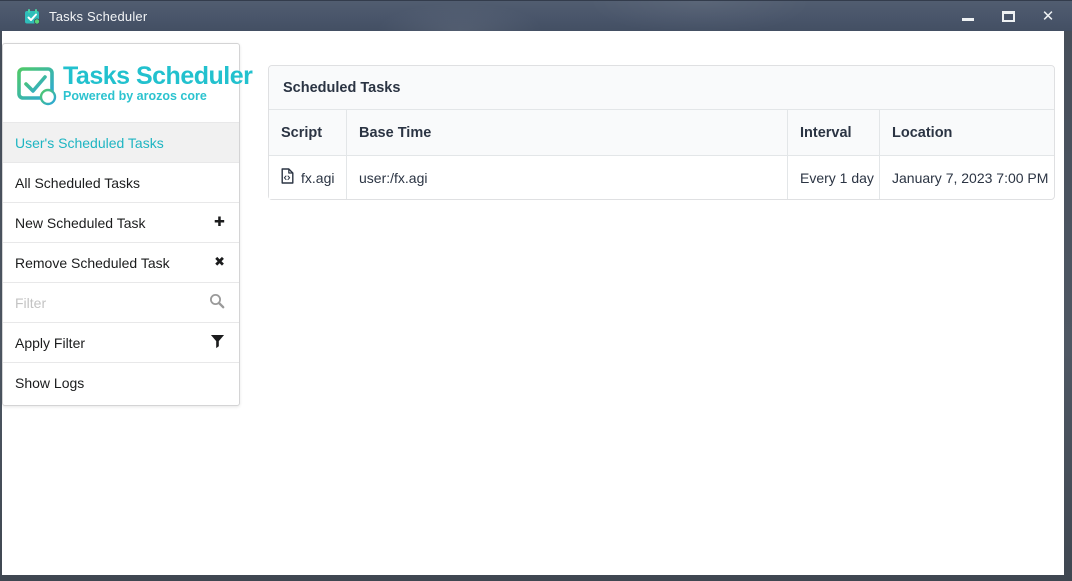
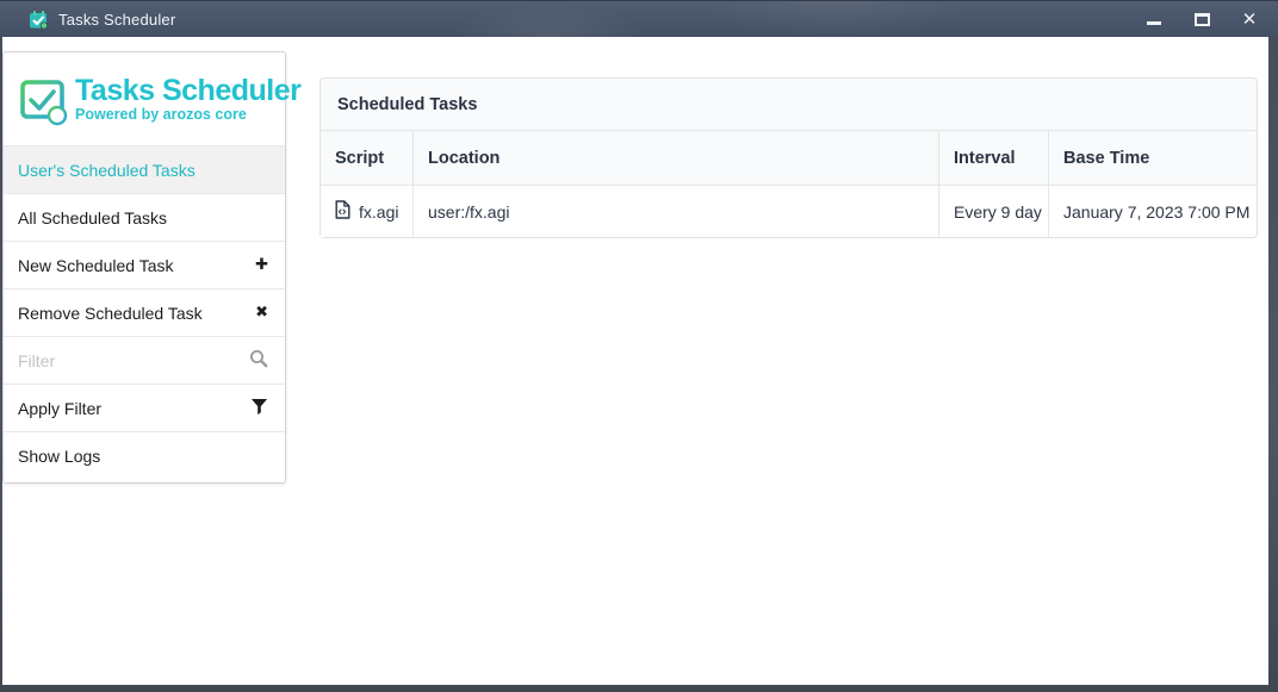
  Tasks Scheduler
  ✕
  Tasks Scheduler
  Powered by arozos core
  User's Scheduled Tasks
  All Scheduled Tasks
  New Scheduled Task
  ✚
  Remove Scheduled Task
  ✖
  Filter
  Apply Filter
  Show Logs
  Scheduled Tasks
  Script
- Base Time
+ Location
  Interval
- Location
+ Base Time
  fx.agi
  user:/fx.agi
- Every 1 day
+ Every 9 day
  January 7, 2023 7:00 PM
